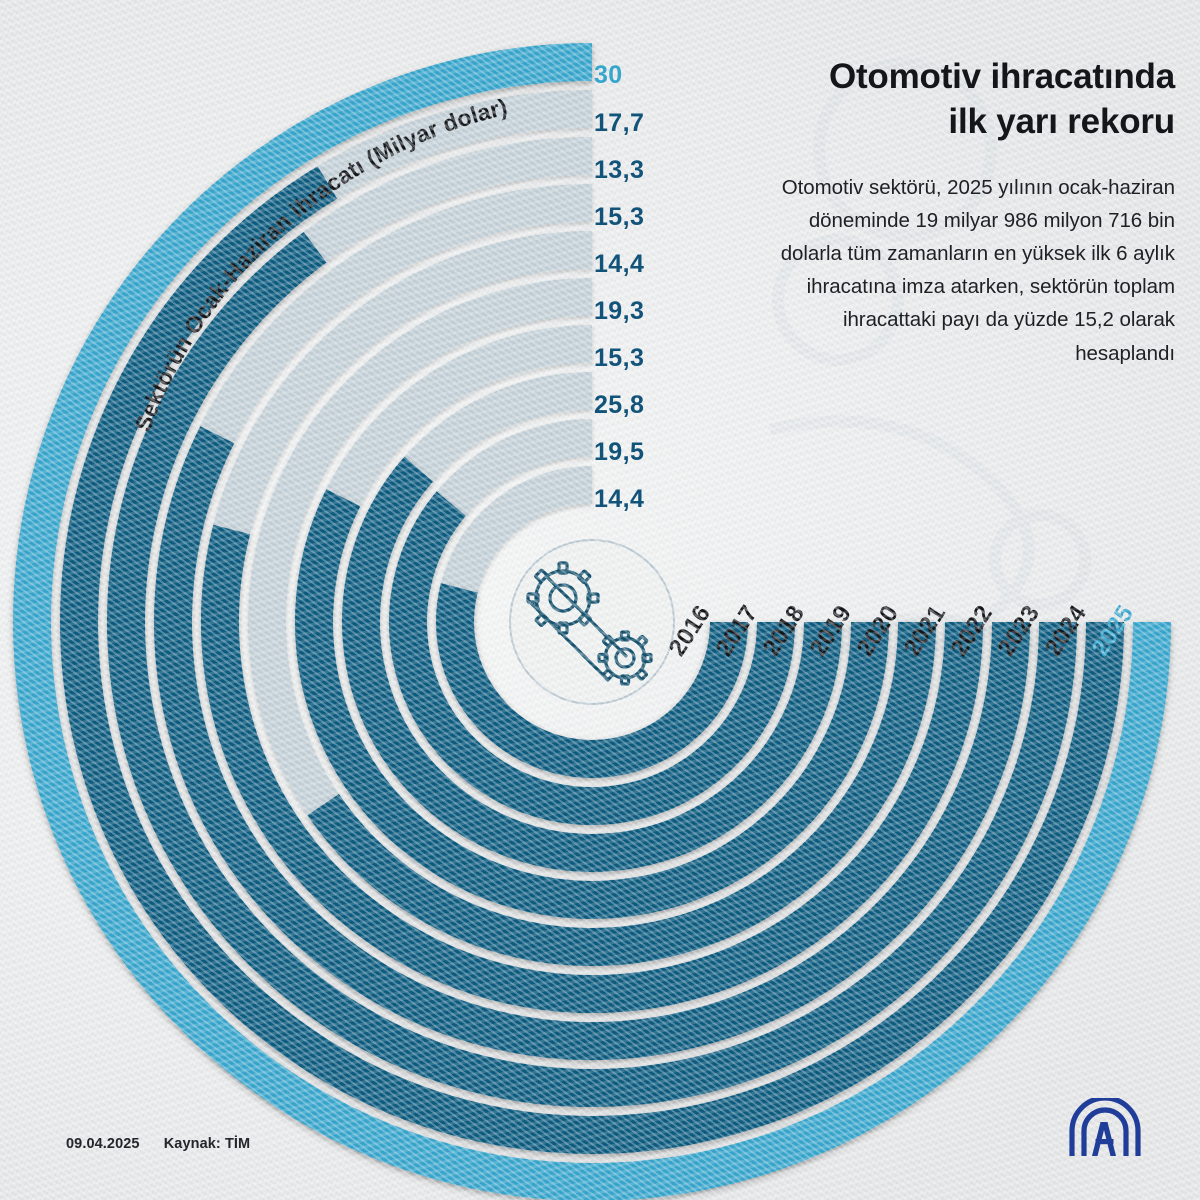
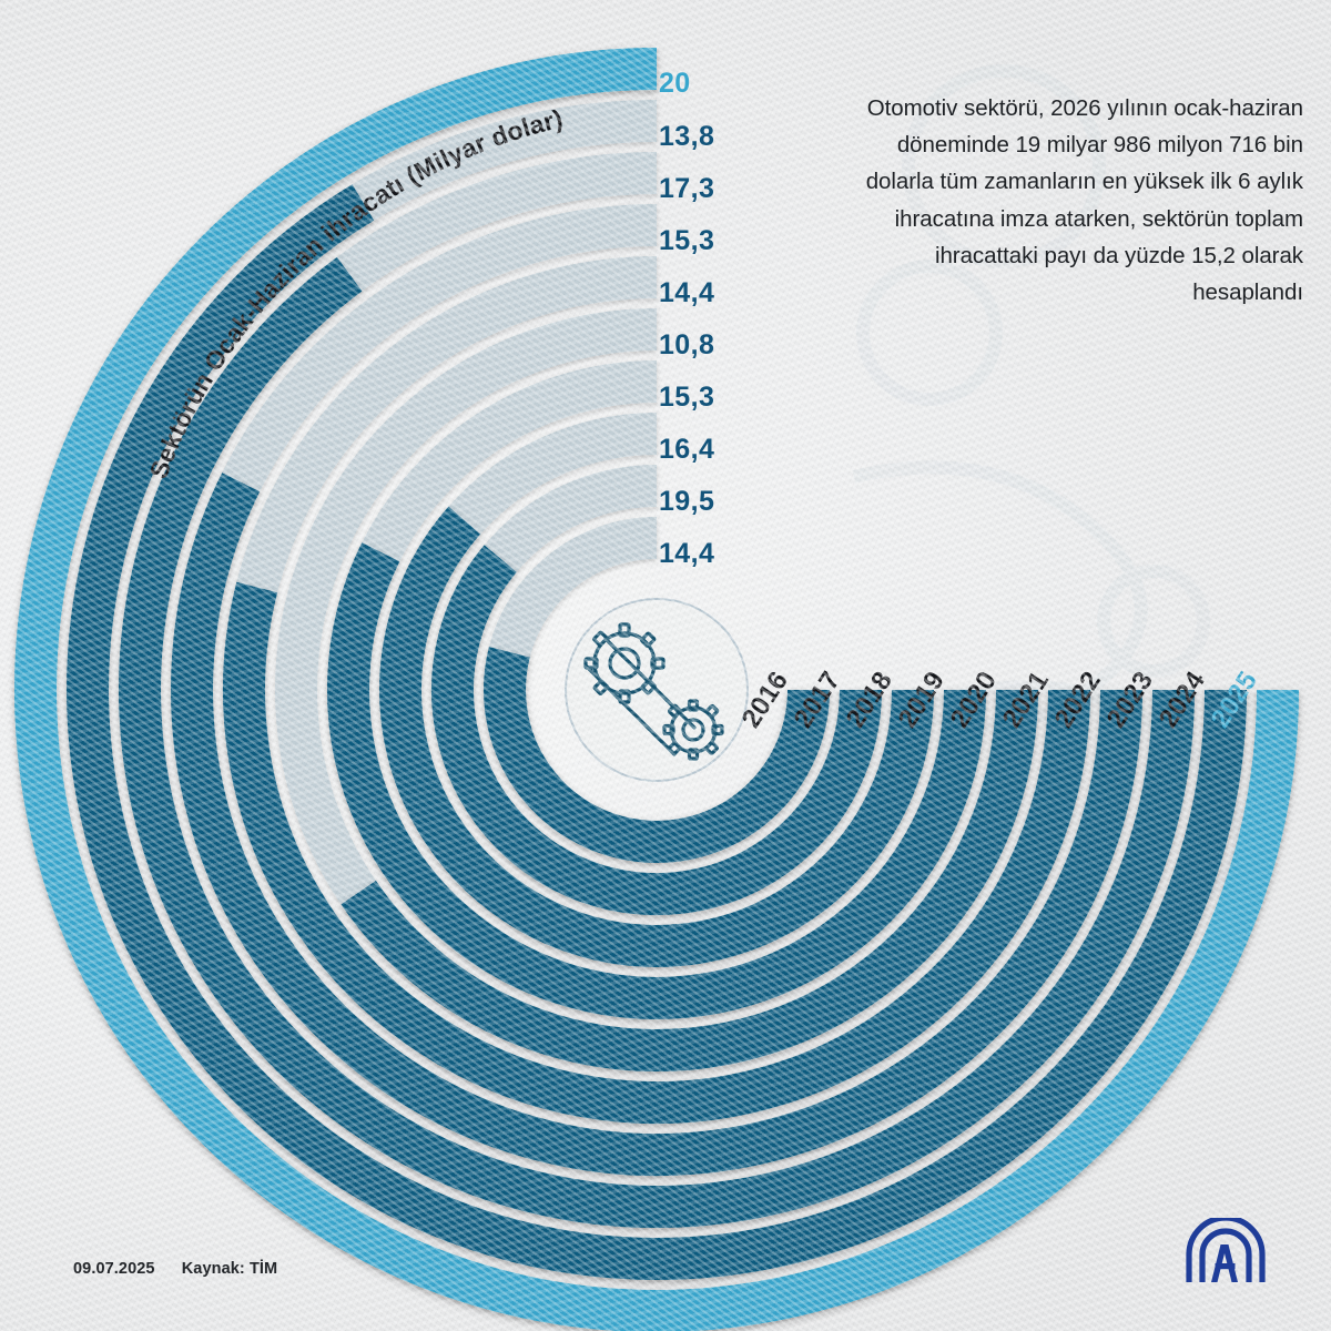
- 30
+ 20
- 17,7
+ 13,8
- 13,3
+ 17,3
  15,3
  14,4
- 19,3
+ 10,8
  15,3
- 25,8
+ 16,4
  19,5
  14,4
- Otomotiv ihracatında
- ilk yarı rekoru
- Otomotiv sektörü, 2025 yılının ocak-haziran döneminde 19 milyar 986 milyon 716 bin dolarla tüm zamanların en yüksek ilk 6 aylık ihracatına imza atarken, sektörün toplam ihracattaki payı da yüzde 15,2 olarak hesaplandı
+ Otomotiv sektörü, 2026 yılının ocak-haziran döneminde 19 milyar 986 milyon 716 bin dolarla tüm zamanların en yüksek ilk 6 aylık ihracatına imza atarken, sektörün toplam ihracattaki payı da yüzde 15,2 olarak hesaplandı
- 09.04.2025 Kaynak: TİM
+ 09.07.2025 Kaynak: TİM
